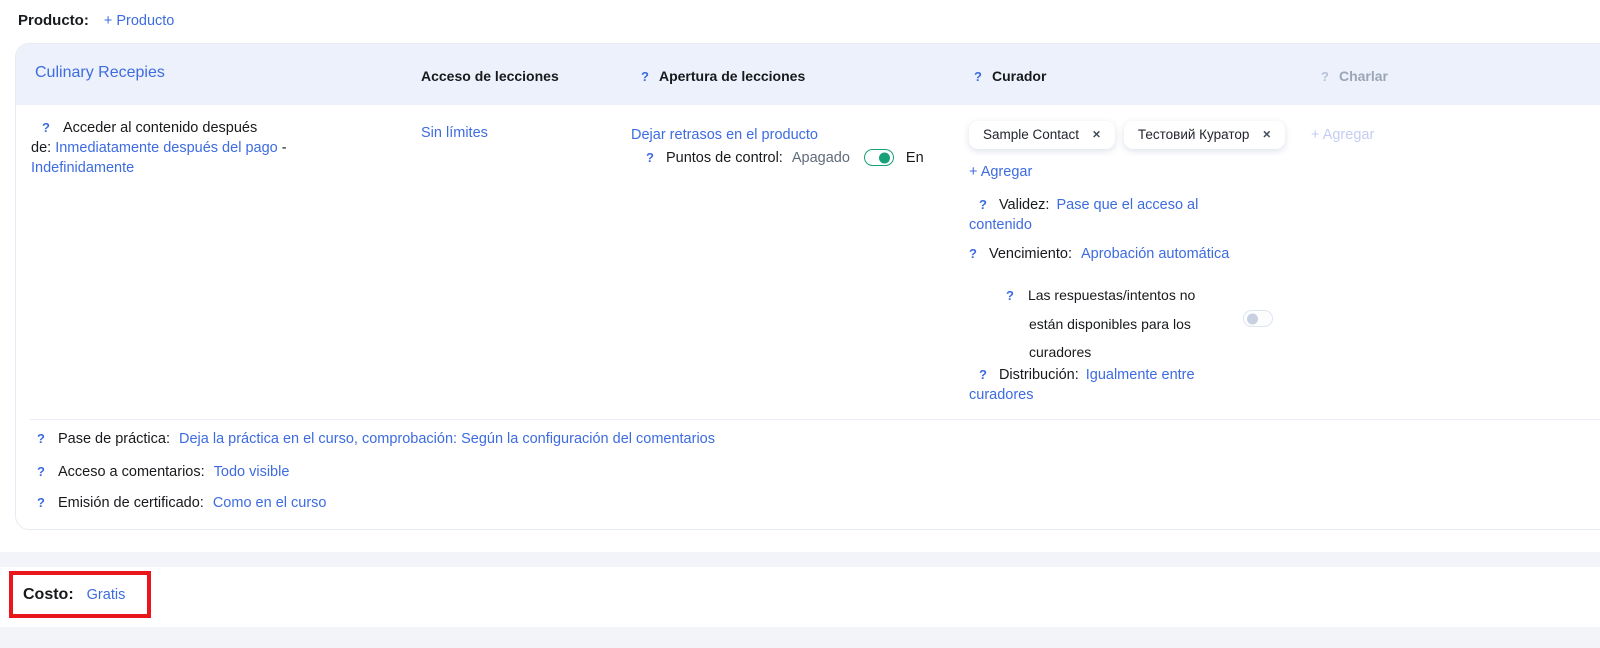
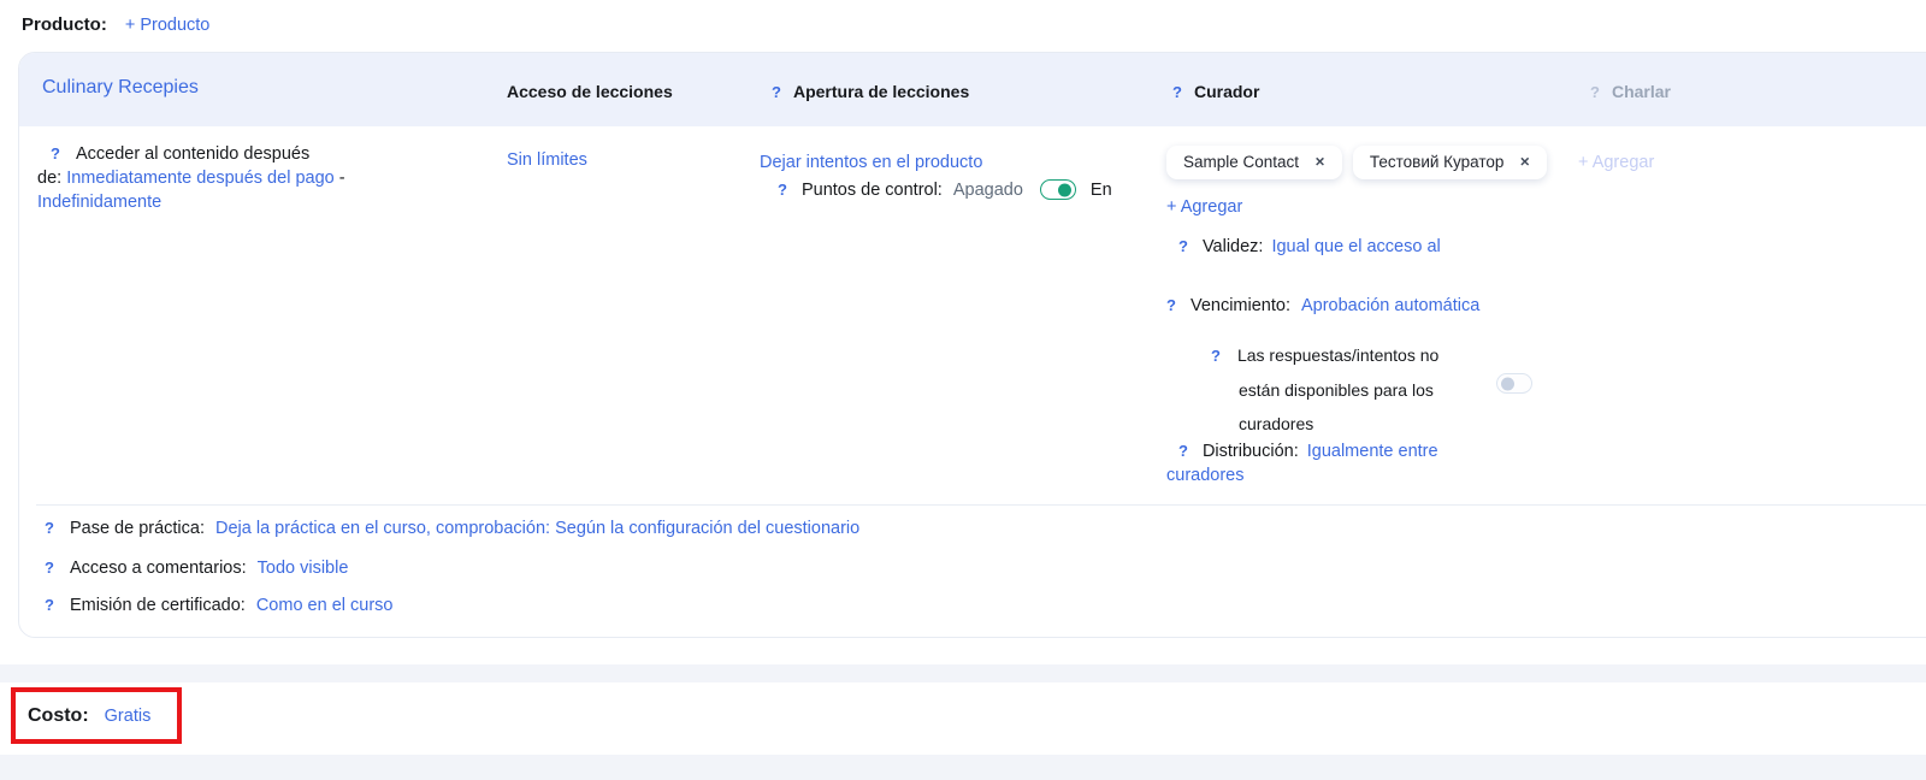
  Producto:
  + Producto
  Culinary Recepies
  Acceso de lecciones
  ?
  Apertura de lecciones
  ?
  Curador
  ?
  Charlar
  ? Acceder al contenido después
  de: Inmediatamente después del pago -
  Indefinidamente
  Sin límites
- Dejar retrasos en el producto
+ Dejar intentos en el producto
  ?
  Puntos de control:
  Apagado
  En
  Sample Contact
  ✕
  Тестовий Куратор
  ✕
  + Agregar
- ? Validez: Pase que el acceso al
+ ? Validez: Igual que el acceso al
- contenido
  ?
  Vencimiento:
  Aprobación automática
  ? Las respuestas/intentos no
  están disponibles para los
  curadores
  ? Distribución: Igualmente entre
  curadores
  + Agregar
  ?
  Pase de práctica:
- Deja la práctica en el curso, comprobación: Según la configuración del comentarios
+ Deja la práctica en el curso, comprobación: Según la configuración del cuestionario
  ?
  Acceso a comentarios:
  Todo visible
  ?
  Emisión de certificado:
  Como en el curso
  Costo:
  Gratis
